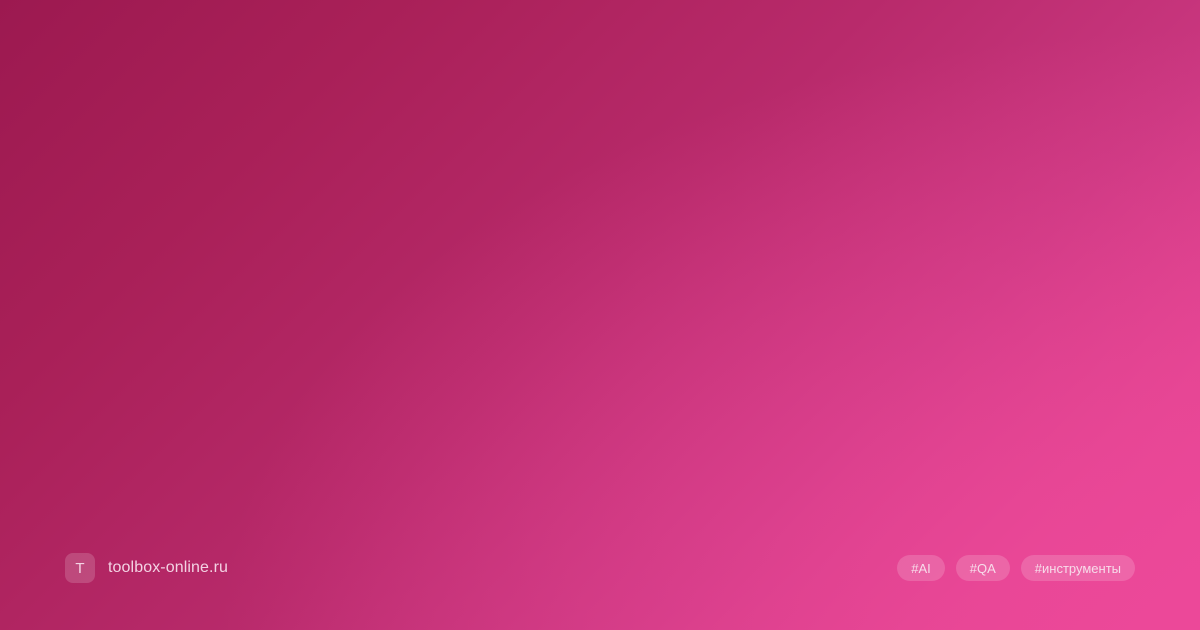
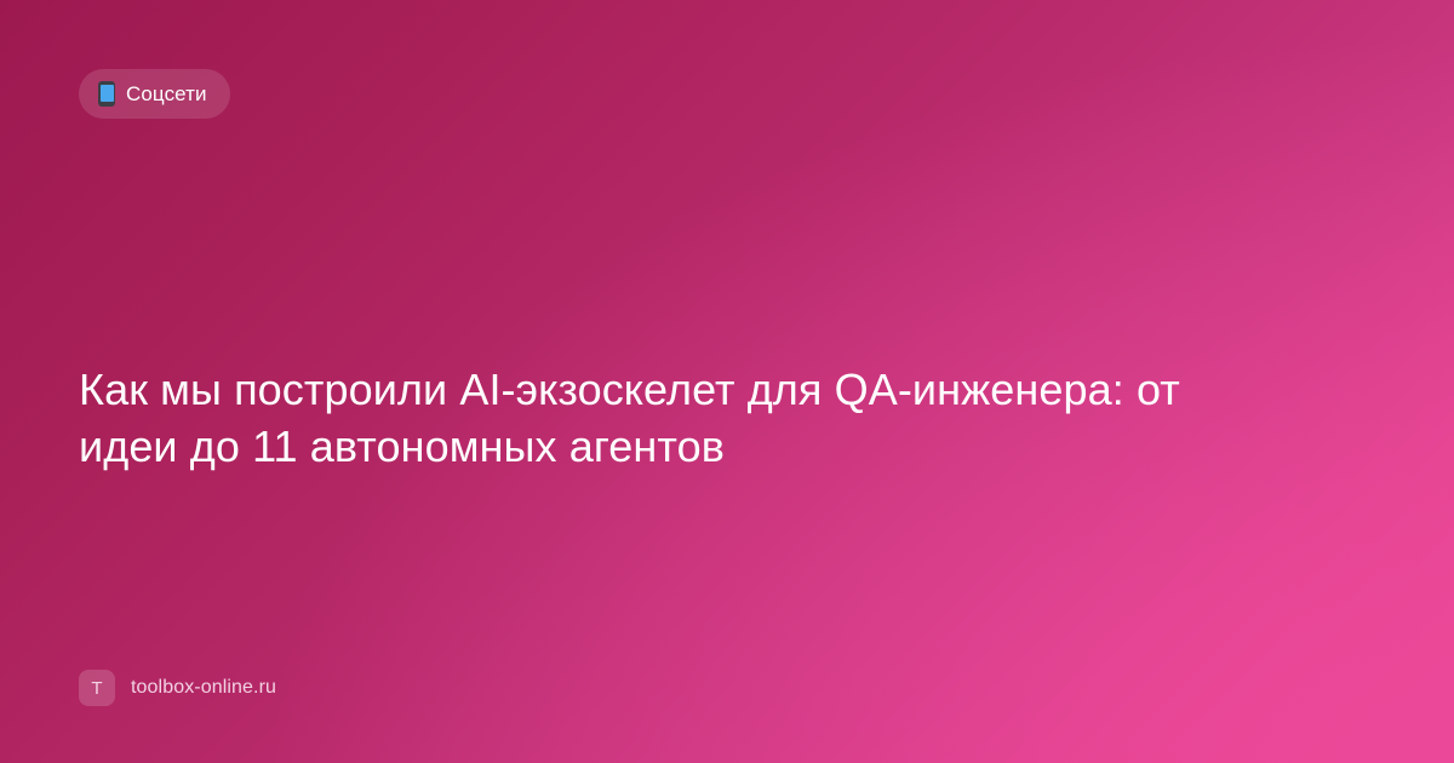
+ Соцсети
+ Как мы построили AI-экзоскелет для QA-инженера: от идеи до 11 автономных агентов
  T
  toolbox-online.ru
- #AI
- #QA
- #инструменты
